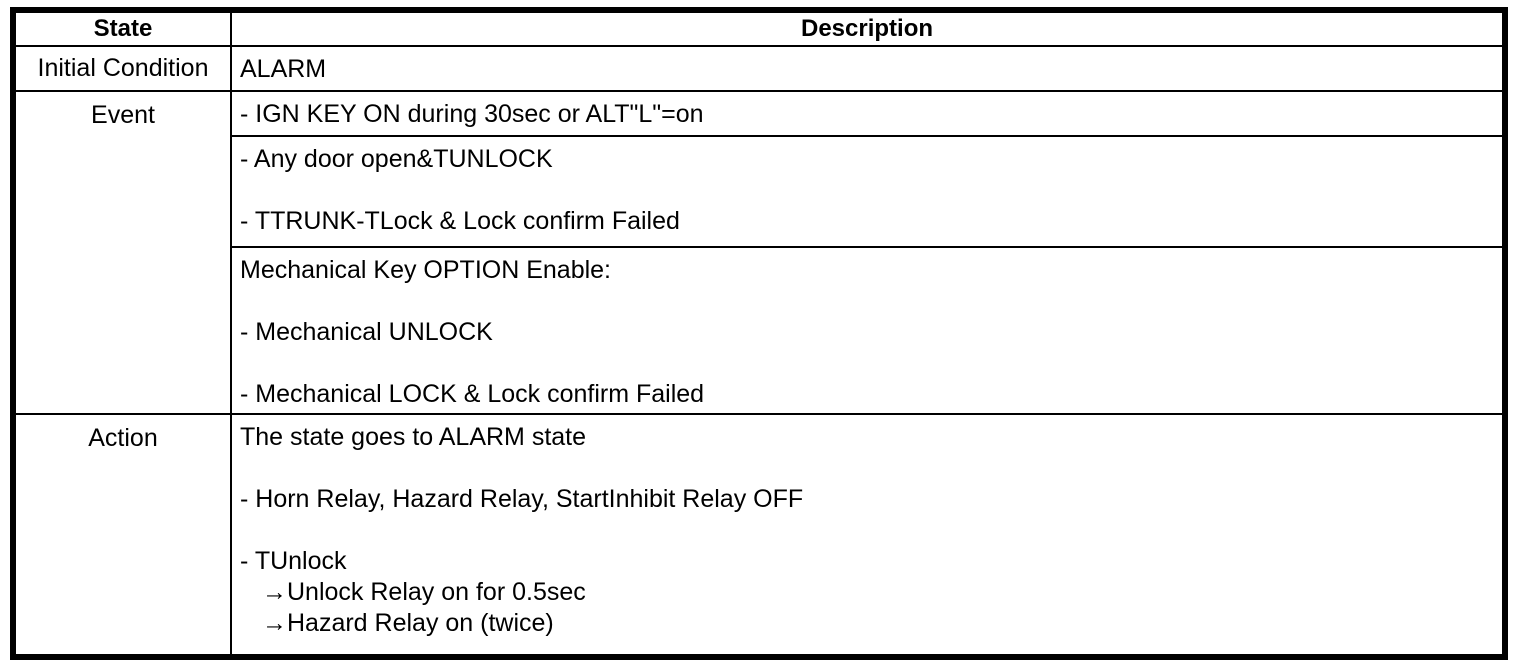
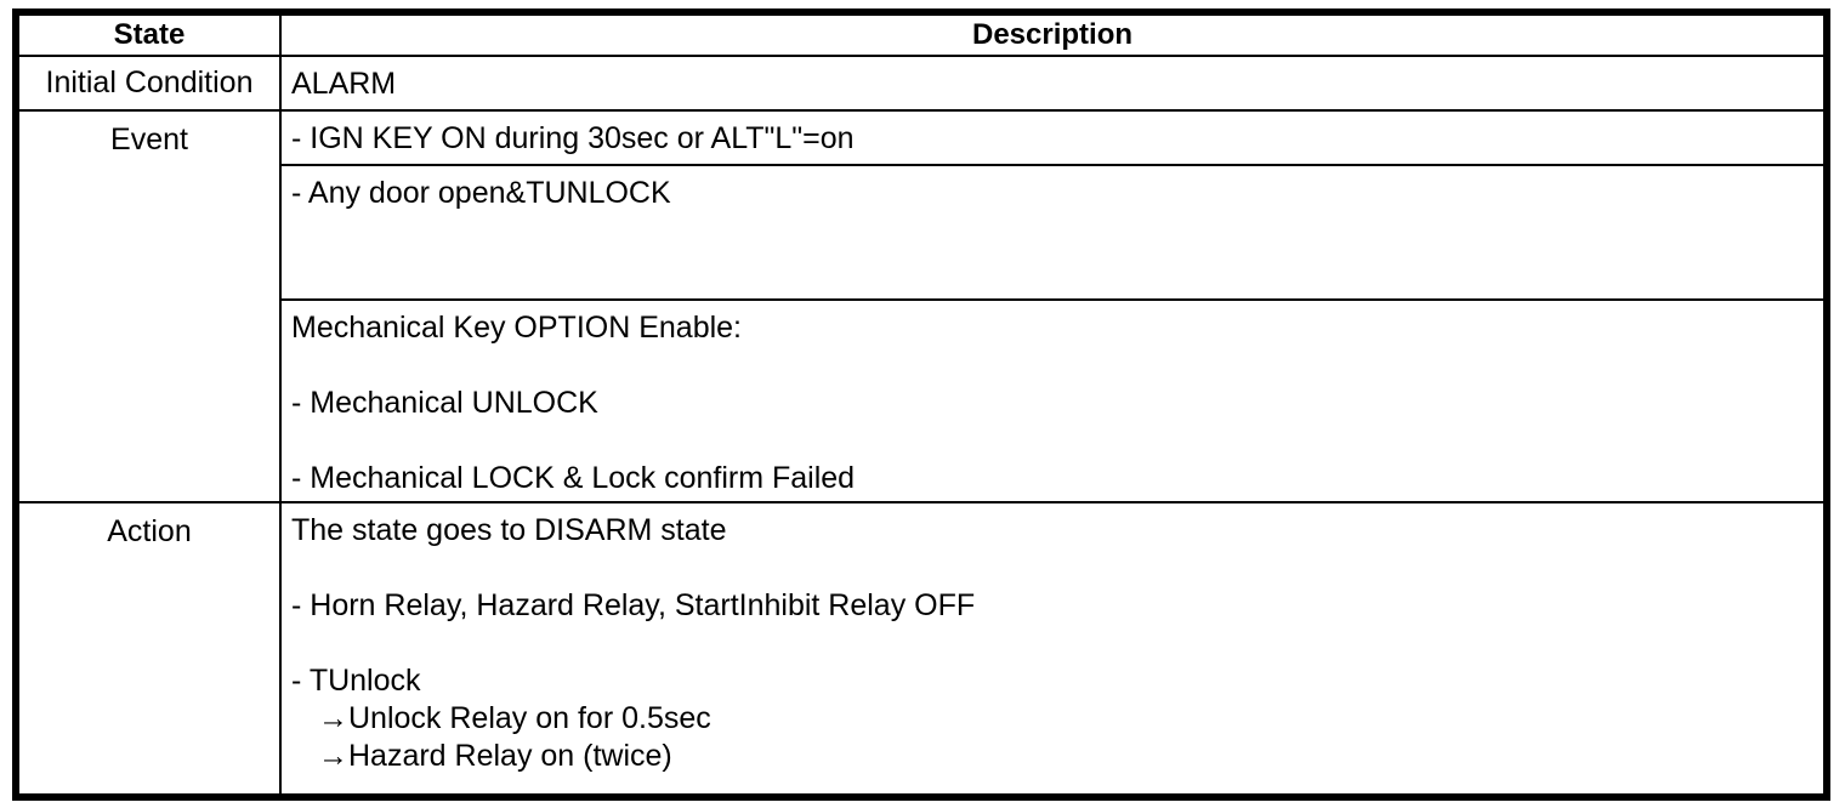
  State
  Description
  Initial Condition
  ALARM
  Event
  - IGN KEY ON during 30sec or ALT"L"=on
  - Any door open&TUNLOCK
- - TTRUNK-TLock & Lock confirm Failed
  Mechanical Key OPTION Enable:
  - Mechanical UNLOCK
  - Mechanical LOCK & Lock confirm Failed
  Action
- The state goes to ALARM state
+ The state goes to DISARM state
  - Horn Relay, Hazard Relay, StartInhibit Relay OFF
  - TUnlock
  →Unlock Relay on for 0.5sec
  →Hazard Relay on (twice)
